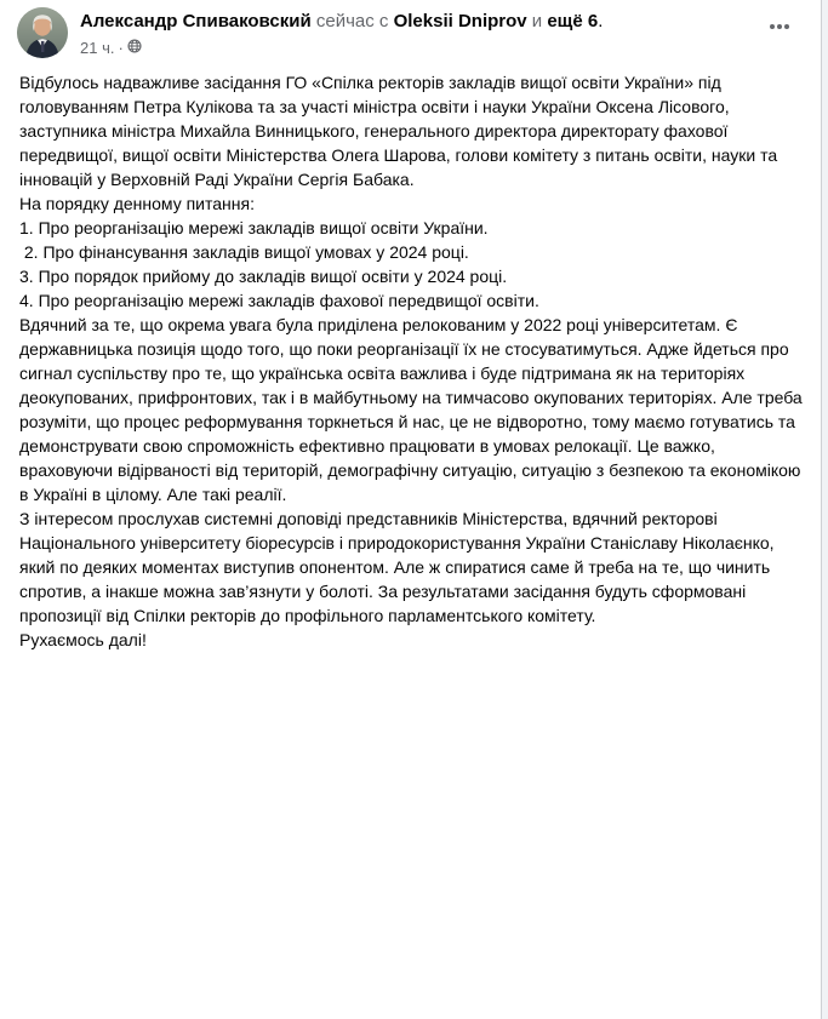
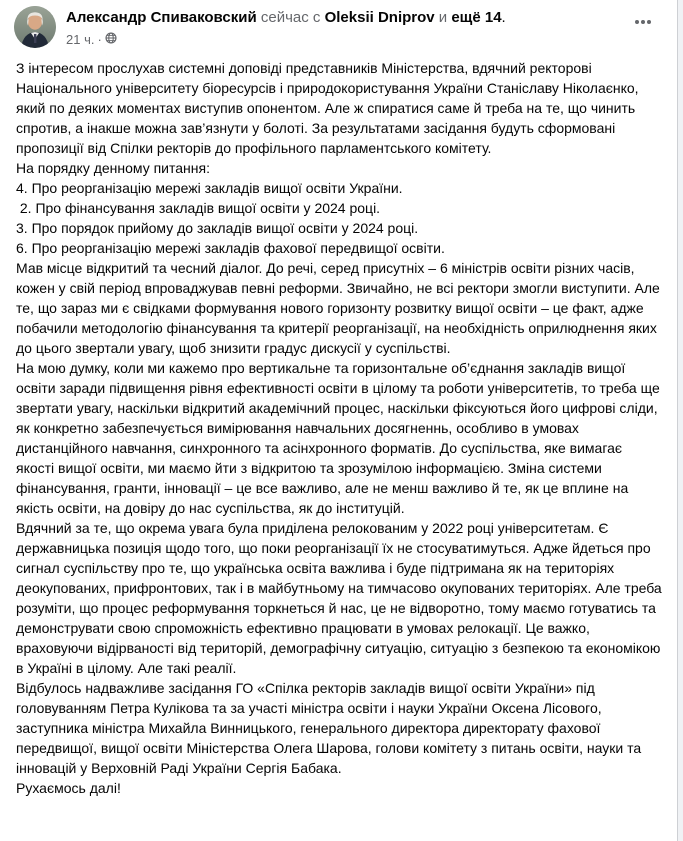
- Александр Спиваковский сейчас с Oleksii Dniprov и ещё 6.
+ Александр Спиваковский сейчас с Oleksii Dniprov и ещё 14.
  21 ч.
  ·
- Відбулось надважливе засідання ГО «Спілка ректорів закладів вищої освіти України» під головуванням Петра Кулікова та за участі міністра освіти і науки України Оксена Лісового, заступника міністра Михайла Винницького, генерального директора директорату фахової передвищої, вищої освіти Міністерства Олега Шарова, голови комітету з питань освіти, науки та інновацій у Верховній Раді України Сергія Бабака.
+ З інтересом прослухав системні доповіді представників Міністерства, вдячний ректорові Національного університету біоресурсів і природокористування України Станіславу Ніколаєнко, який по деяких моментах виступив опонентом. Але ж спиратися саме й треба на те, що чинить спротив, а інакше можна зав’язнути у болоті. За результатами засідання будуть сформовані пропозиції від Спілки ректорів до профільного парламентського комітету.
  На порядку денному питання:
- 1. Про реорганізацію мережі закладів вищої освіти України.
+ 4. Про реорганізацію мережі закладів вищої освіти України.
- 2. Про фінансування закладів вищої умовах у 2024 році.
+ 2. Про фінансування закладів вищої освіти у 2024 році.
  3. Про порядок прийому до закладів вищої освіти у 2024 році.
- 4. Про реорганізацію мережі закладів фахової передвищої освіти.
+ 6. Про реорганізацію мережі закладів фахової передвищої освіти.
+ Мав місце відкритий та чесний діалог. До речі, серед присутніх – 6 міністрів освіти різних часів, кожен у свій період впроваджував певні реформи. Звичайно, не всі ректори змогли виступити. Але те, що зараз ми є свідками формування нового горизонту розвитку вищої освіти – це факт, адже побачили методологію фінансування та критерії реорганізації, на необхідність оприлюднення яких до цього звертали увагу, щоб знизити градус дискусії у суспільстві.
+ На мою думку, коли ми кажемо про вертикальне та горизонтальне об’єднання закладів вищої освіти заради підвищення рівня ефективності освіти в цілому та роботи університетів, то треба ще звертати увагу, наскільки відкритий академічний процес, наскільки фіксуються його цифрові сліди, як конкретно забезпечується вимірювання навчальних досягненнь, особливо в умовах дистанційного навчання, синхронного та асінхронного форматів. До суспільства, яке вимагає якості вищої освіти, ми маємо йти з відкритою та зрозумілою інформацією. Зміна системи фінансування, гранти, інновації – це все важливо, але не менш важливо й те, як це вплине на якість освіти, на довіру до нас суспільства, як до інституцій.
  Вдячний за те, що окрема увага була приділена релокованим у 2022 році університетам. Є державницька позиція щодо того, що поки реорганізації їх не стосуватимуться. Адже йдеться про сигнал суспільству про те, що українська освіта важлива і буде підтримана як на територіях деокупованих, прифронтових, так і в майбутньому на тимчасово окупованих територіях. Але треба розуміти, що процес реформування торкнеться й нас, це не відворотно, тому маємо готуватись та демонструвати свою спроможність ефективно працювати в умовах релокації. Це важко, враховуючи відірваності від територій, демографічну ситуацію, ситуацію з безпекою та економікою в Україні в цілому. Але такі реалії.
- З інтересом прослухав системні доповіді представників Міністерства, вдячний ректорові Національного університету біоресурсів і природокористування України Станіславу Ніколаєнко, який по деяких моментах виступив опонентом. Але ж спиратися саме й треба на те, що чинить спротив, а інакше можна зав’язнути у болоті. За результатами засідання будуть сформовані пропозиції від Спілки ректорів до профільного парламентського комітету.
+ Відбулось надважливе засідання ГО «Спілка ректорів закладів вищої освіти України» під головуванням Петра Кулікова та за участі міністра освіти і науки України Оксена Лісового, заступника міністра Михайла Винницького, генерального директора директорату фахової передвищої, вищої освіти Міністерства Олега Шарова, голови комітету з питань освіти, науки та інновацій у Верховній Раді України Сергія Бабака.
  Рухаємось далі!
